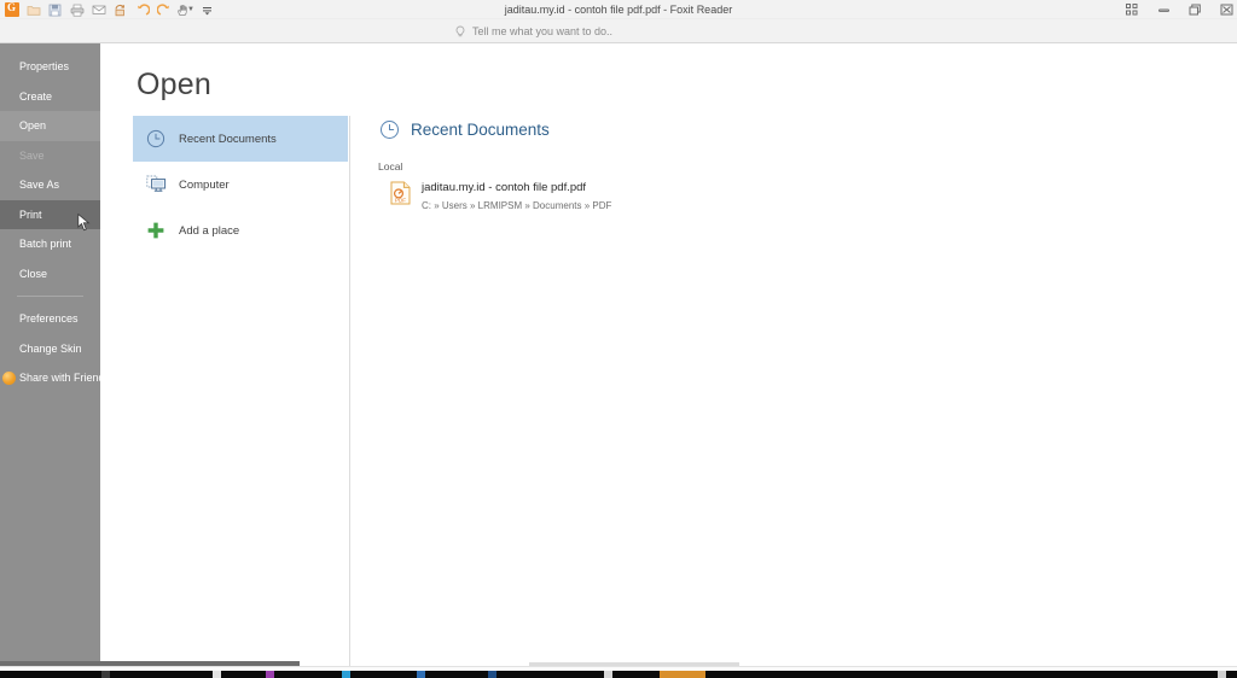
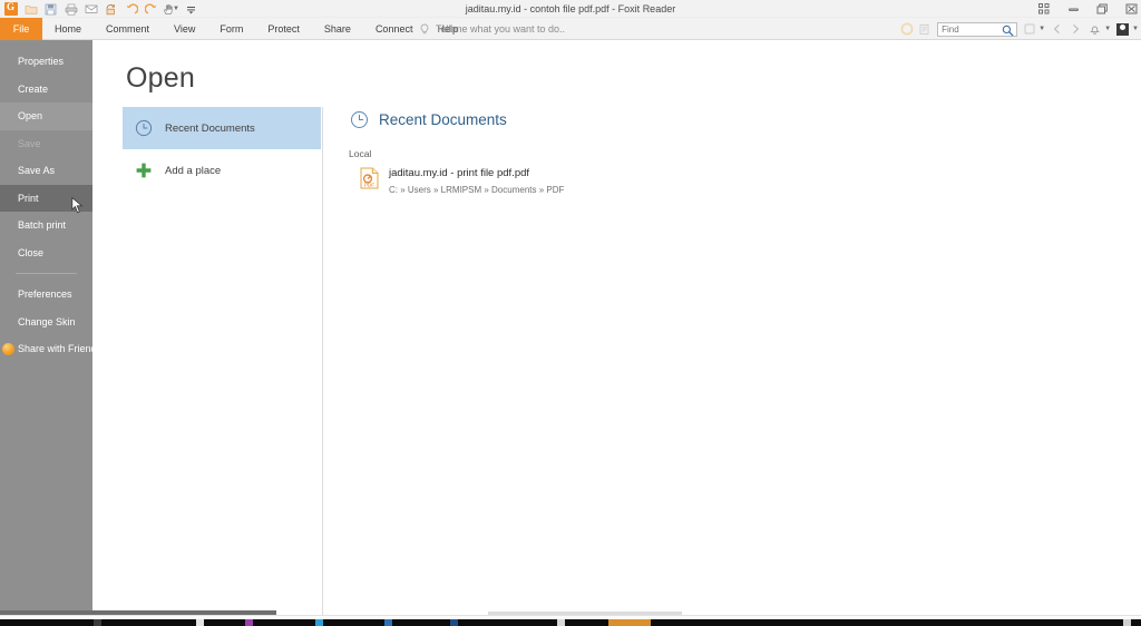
  jaditau.my.id - contoh file pdf.pdf - Foxit Reader
+ File
+ Home
+ Comment
+ View
+ Form
+ Protect
+ Share
+ Connect
+ Help
  Tell me what you want to do..
+ Find
  Properties
  Create
  Open
  Save
  Save As
  Print
  Batch print
  Close
  Preferences
  Change Skin
  Share with Friends
  Open
  Recent Documents
- Computer
  Add a place
  Recent Documents
  Local
- jaditau.my.id - contoh file pdf.pdf
+ jaditau.my.id - print file pdf.pdf
  C: » Users » LRMIPSM » Documents » PDF
